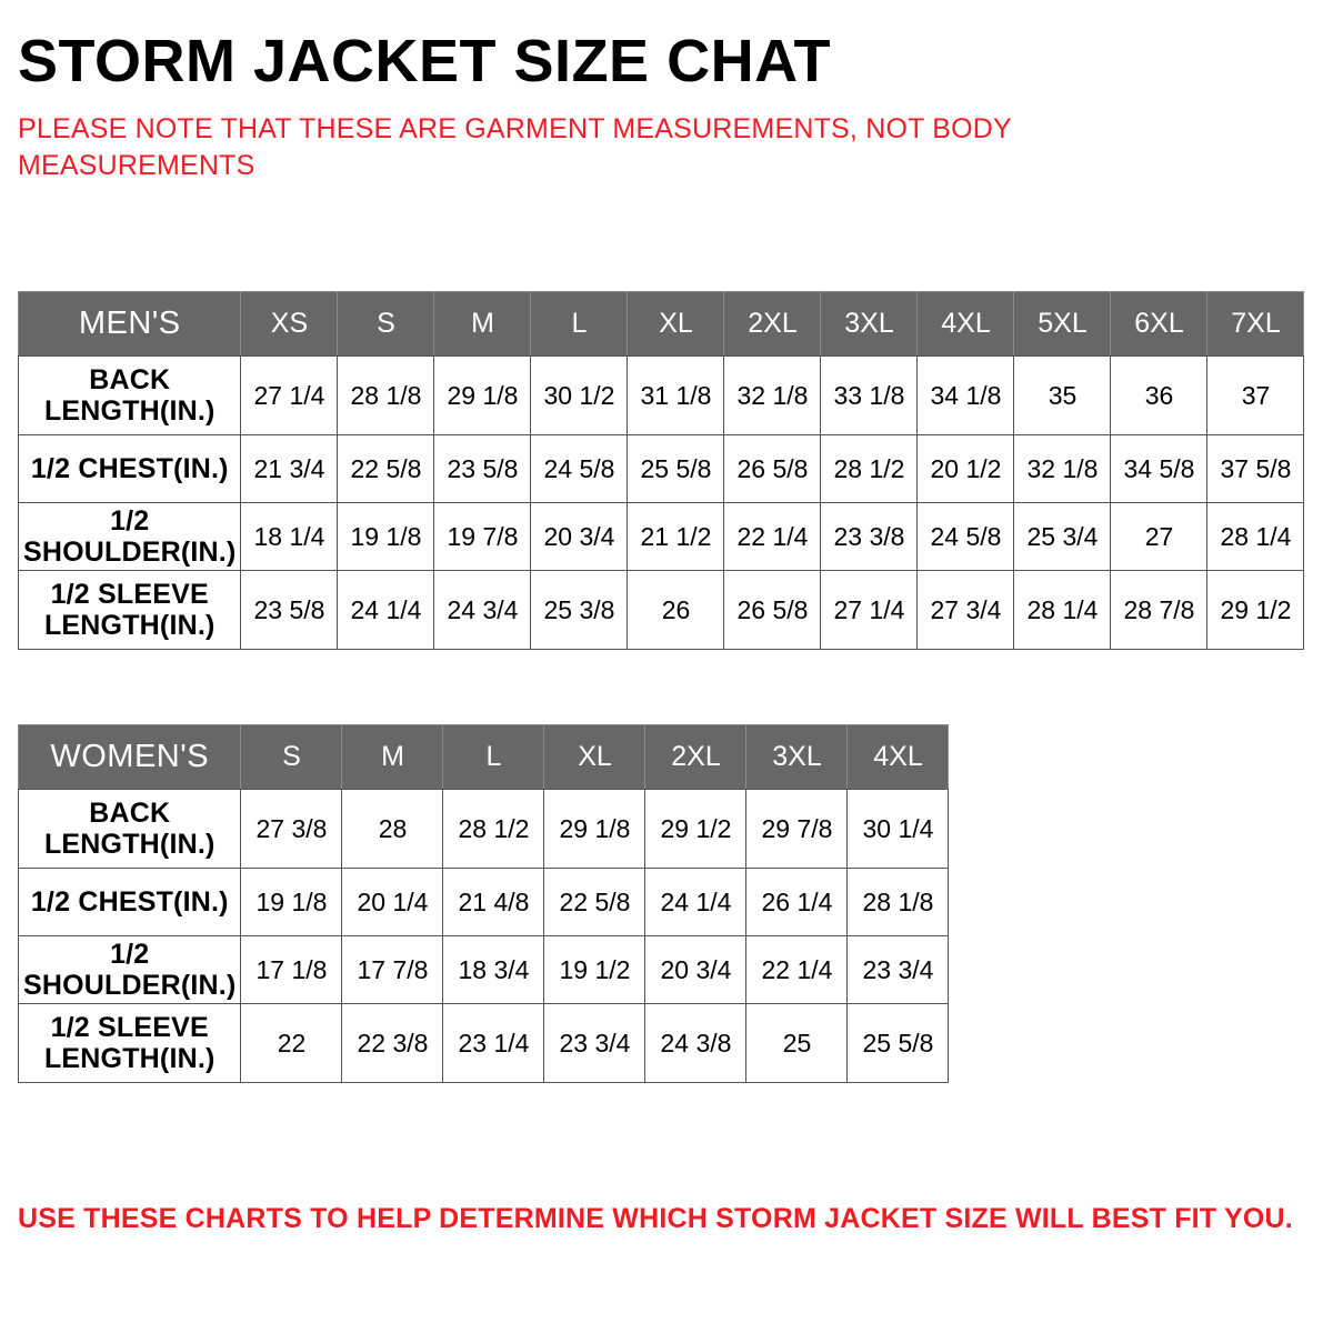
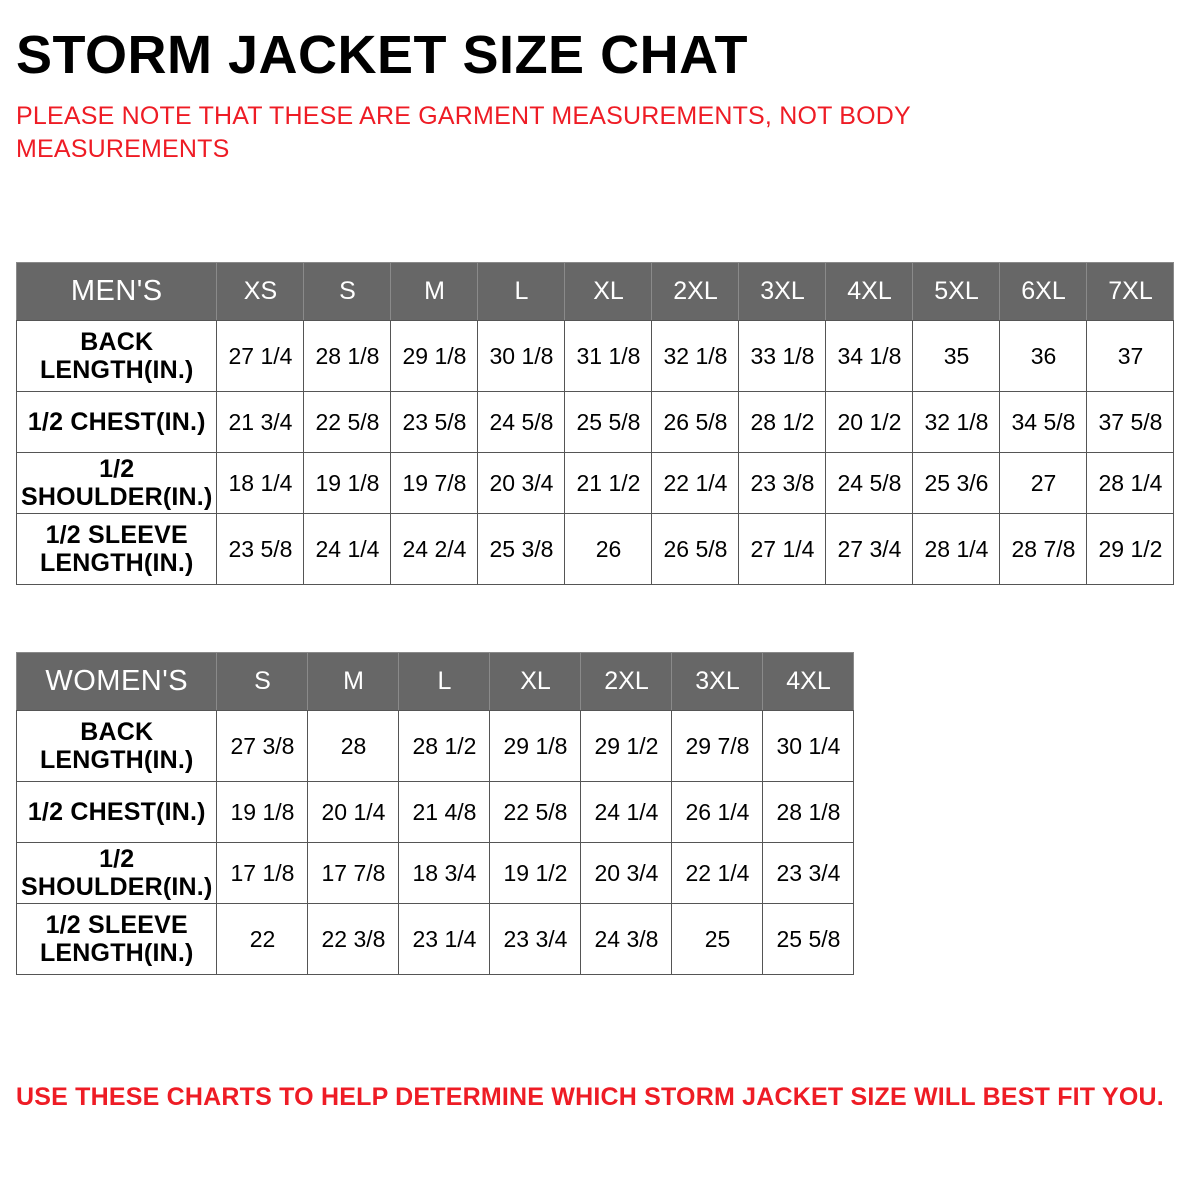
  STORM JACKET SIZE CHAT
  PLEASE NOTE THAT THESE ARE GARMENT MEASUREMENTS, NOT BODY MEASUREMENTS
  MEN'S	XS	S	M	L	XL	2XL	3XL	4XL	5XL	6XL	7XL
- BACKLENGTH(IN.)	27 1/4	28 1/8	29 1/8	30 1/2	31 1/8	32 1/8	33 1/8	34 1/8	35	36	37
+ BACKLENGTH(IN.)	27 1/4	28 1/8	29 1/8	30 1/8	31 1/8	32 1/8	33 1/8	34 1/8	35	36	37
  1/2 CHEST(IN.)	21 3/4	22 5/8	23 5/8	24 5/8	25 5/8	26 5/8	28 1/2	20 1/2	32 1/8	34 5/8	37 5/8
- 1/2 SHOULDER(IN.)	18 1/4	19 1/8	19 7/8	20 3/4	21 1/2	22 1/4	23 3/8	24 5/8	25 3/4	27	28 1/4
+ 1/2 SHOULDER(IN.)	18 1/4	19 1/8	19 7/8	20 3/4	21 1/2	22 1/4	23 3/8	24 5/8	25 3/6	27	28 1/4
- 1/2 SLEEVELENGTH(IN.)	23 5/8	24 1/4	24 3/4	25 3/8	26	26 5/8	27 1/4	27 3/4	28 1/4	28 7/8	29 1/2
+ 1/2 SLEEVELENGTH(IN.)	23 5/8	24 1/4	24 2/4	25 3/8	26	26 5/8	27 1/4	27 3/4	28 1/4	28 7/8	29 1/2
  WOMEN'S	S	M	L	XL	2XL	3XL	4XL
  BACKLENGTH(IN.)	27 3/8	28	28 1/2	29 1/8	29 1/2	29 7/8	30 1/4
  1/2 CHEST(IN.)	19 1/8	20 1/4	21 4/8	22 5/8	24 1/4	26 1/4	28 1/8
  1/2 SHOULDER(IN.)	17 1/8	17 7/8	18 3/4	19 1/2	20 3/4	22 1/4	23 3/4
  1/2 SLEEVELENGTH(IN.)	22	22 3/8	23 1/4	23 3/4	24 3/8	25	25 5/8
  USE THESE CHARTS TO HELP DETERMINE WHICH STORM JACKET SIZE WILL BEST FIT YOU.
